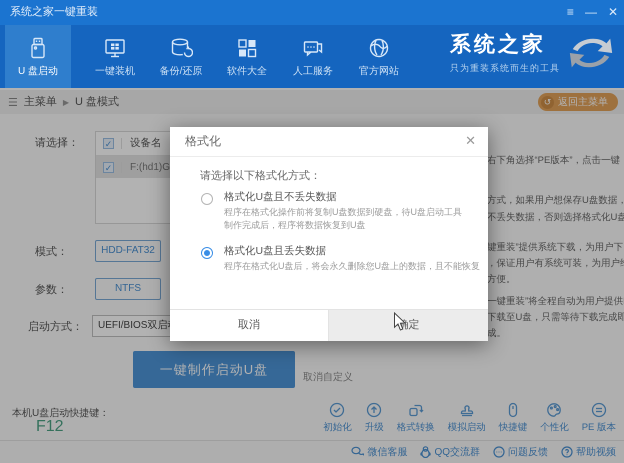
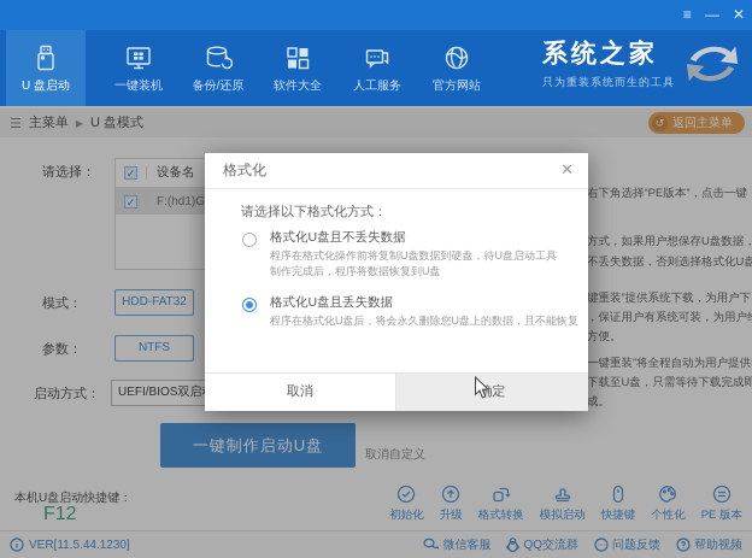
- 系统之家一键重装
  ≡
  —
  ✕
  U 盘启动
  一键装机
  备份/还原
  软件大全
  人工服务
  官方网站
  系统之家
  只为重装系统而生的工具
  ☰
  主菜单
  ▶
  U 盘模式
  ↺
  返回主菜单
  请选择：
  ✓
  设备名
  ✓
  F:(hd1)G
  模式：
  HDD-FAT32
  参数：
  NTFS
  启动方式：
  UEFI/BIOS双启
  一键制作启动U盘
  取消自定义
  右下角选择“PE版本”，点击一键
  方式，如果用户想保存U盘数据，
  不丢失数据，否则选择格式化U盘
  键重装”提供系统下载，为用户下
  ，保证用户有系统可装，为用户
  方便。
  一键重装”将全程自动为用户提供
  下载至U盘，只需等待下载完成即
  成。
  本机U盘启动快捷键：
  F12
  初始化
  升级
  格式转换
  模拟启动
  快捷键
  个性化
  PE 版本
+ VER[11.5.44.1230]
  微信客服
  QQ交流群
  问题反馈
  帮助视频
  格式化
  ✕
  请选择以下格式化方式：
  格式化U盘且不丢失数据
  程序在格式化操作前将复制U盘数据到硬盘，待U盘启动工具制作完成后，程序将数据恢复到U盘
  格式化U盘且丢失数据
  程序在格式化U盘后，将会永久删除您U盘上的数据，且不能恢复
  取消
  确定
